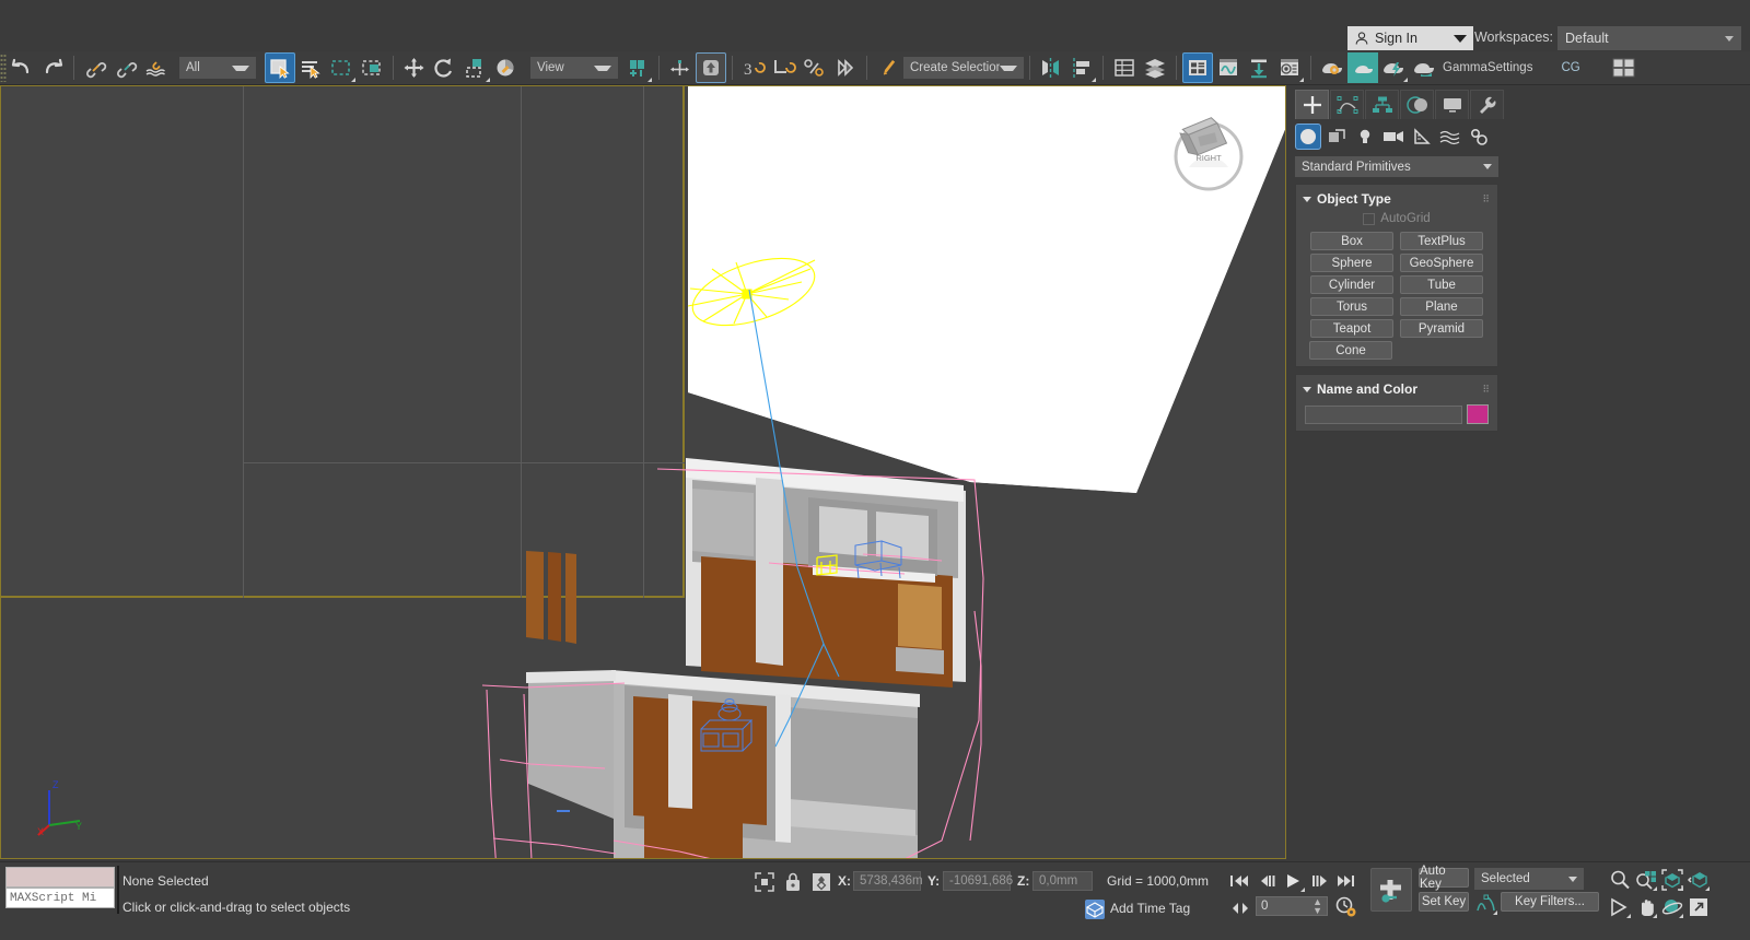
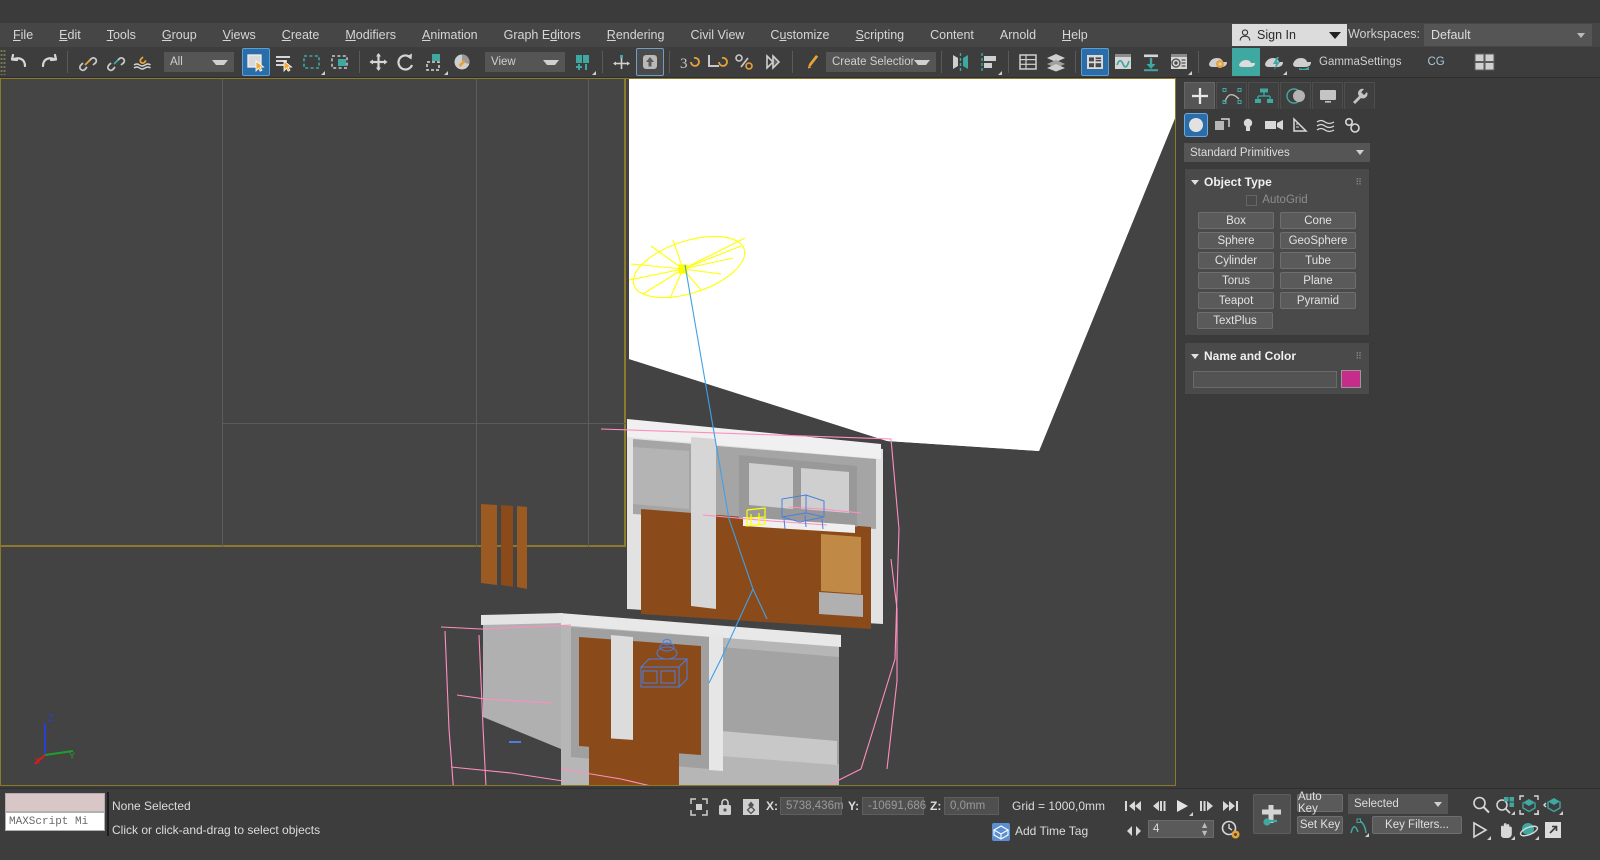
+ File
+ Edit
+ Tools
+ Group
+ Views
+ Create
+ Modifiers
+ Animation
+ Graph Editors
+ Rendering
+ Civil View
+ Customize
+ Scripting
+ Content
+ Arnold
+ Help
  Sign In
  Workspaces:
  Default
  All
  View
  3
  Create Selection
  GammaSettings
  CG
- RIGHT
  Z
  Y
  X
  Standard Primitives
  Object Type
  ⠿
  AutoGrid
  Box
- TextPlus
+ Cone
  Sphere
  GeoSphere
  Cylinder
  Tube
  Torus
  Plane
  Teapot
  Pyramid
- Cone
+ TextPlus
  Name and Color
  ⠿
  MAXScript Mi
  None Selected
  Click or click-and-drag to select objects
  X:
  5738,436m
  Y:
  -10691,686
  Z:
  0,0mm
  Grid = 1000,0mm
  Add Time Tag
- 0
+ 4
  ▲
  ▼
  Auto Key
  Set Key
  Selected
  Key Filters...
